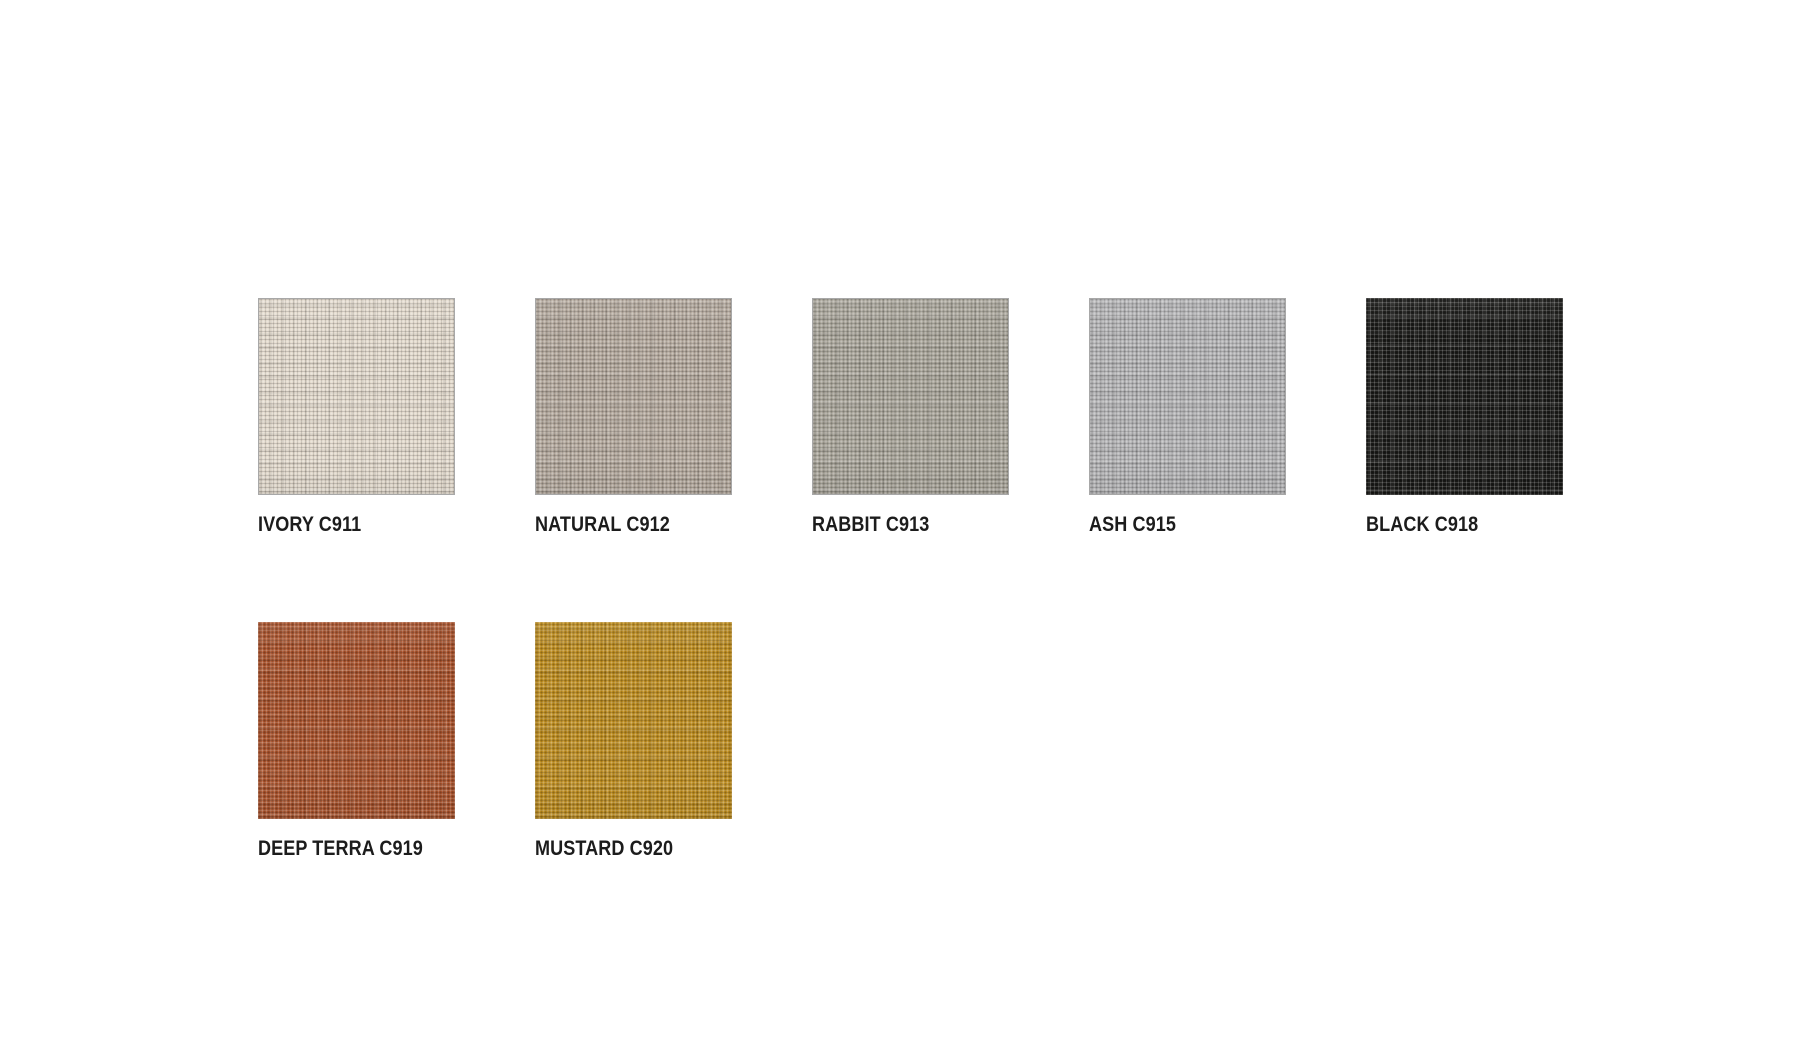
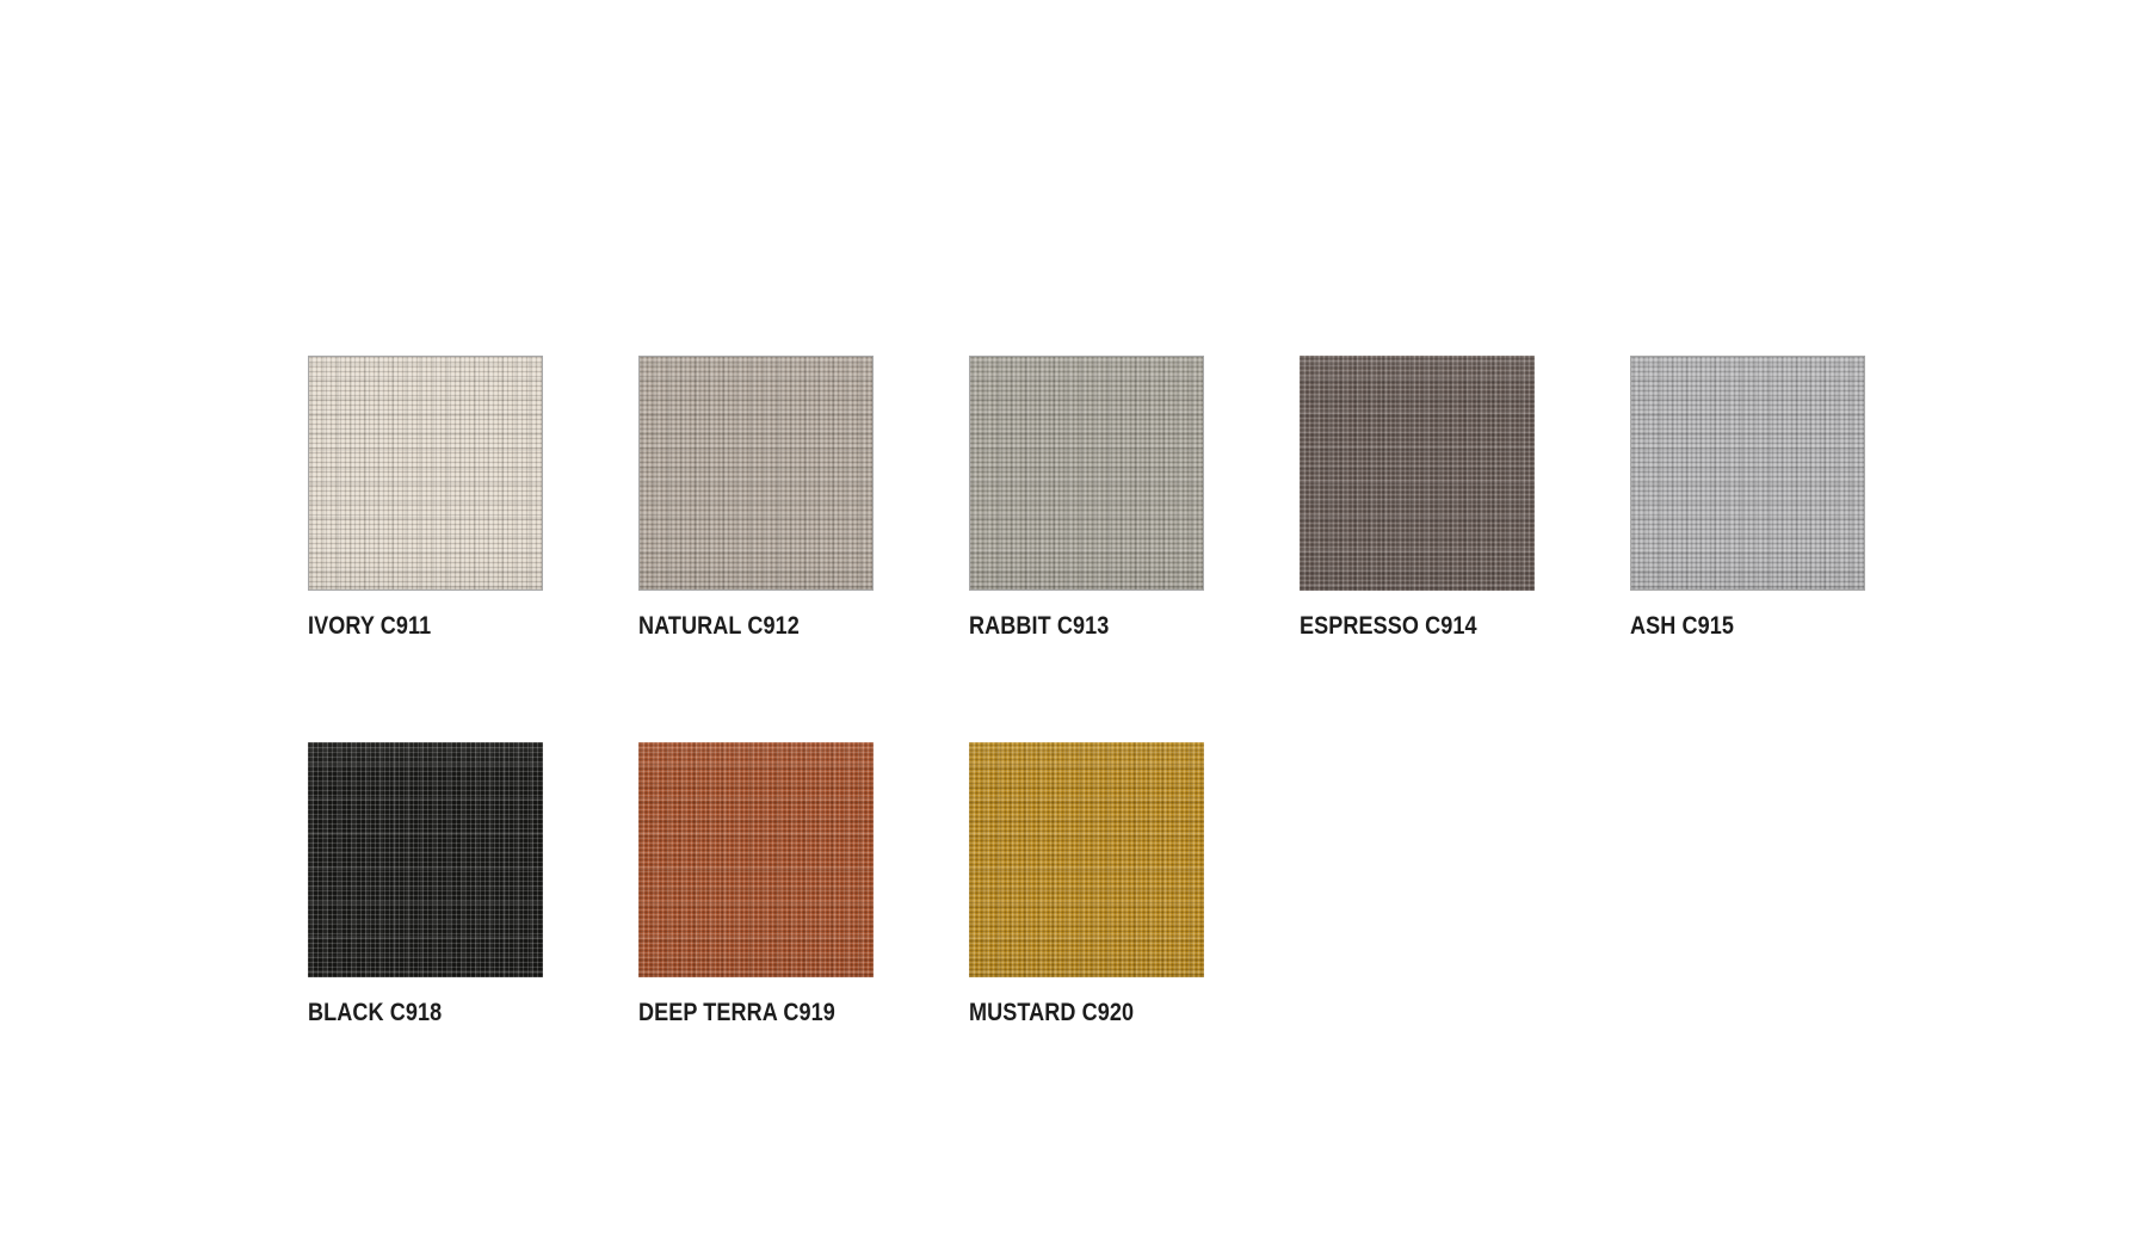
  IVORY C911
  NATURAL C912
  RABBIT C913
+ ESPRESSO C914
  ASH C915
  BLACK C918
  DEEP TERRA C919
  MUSTARD C920
